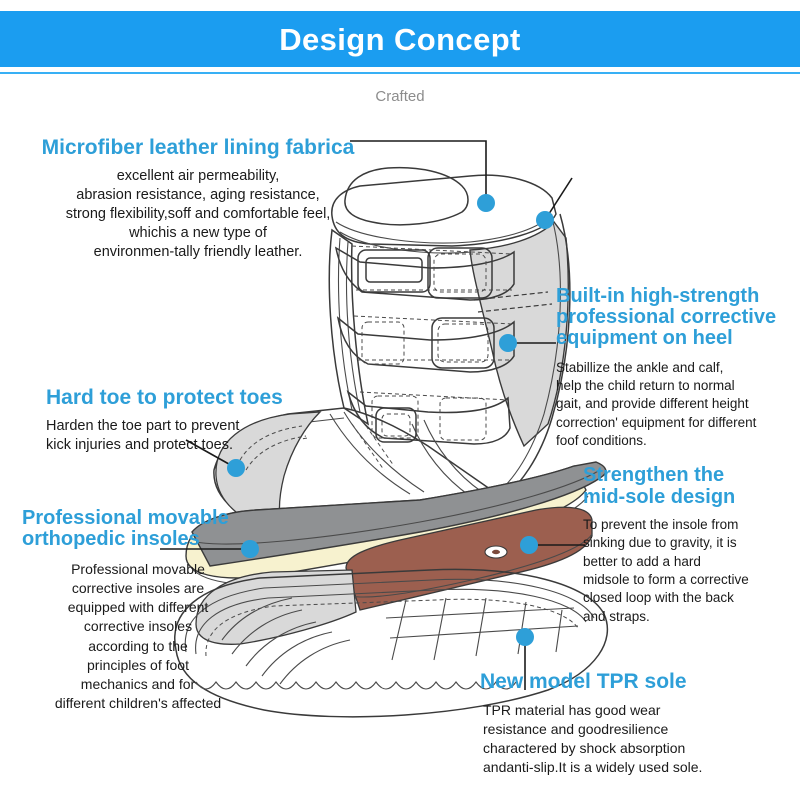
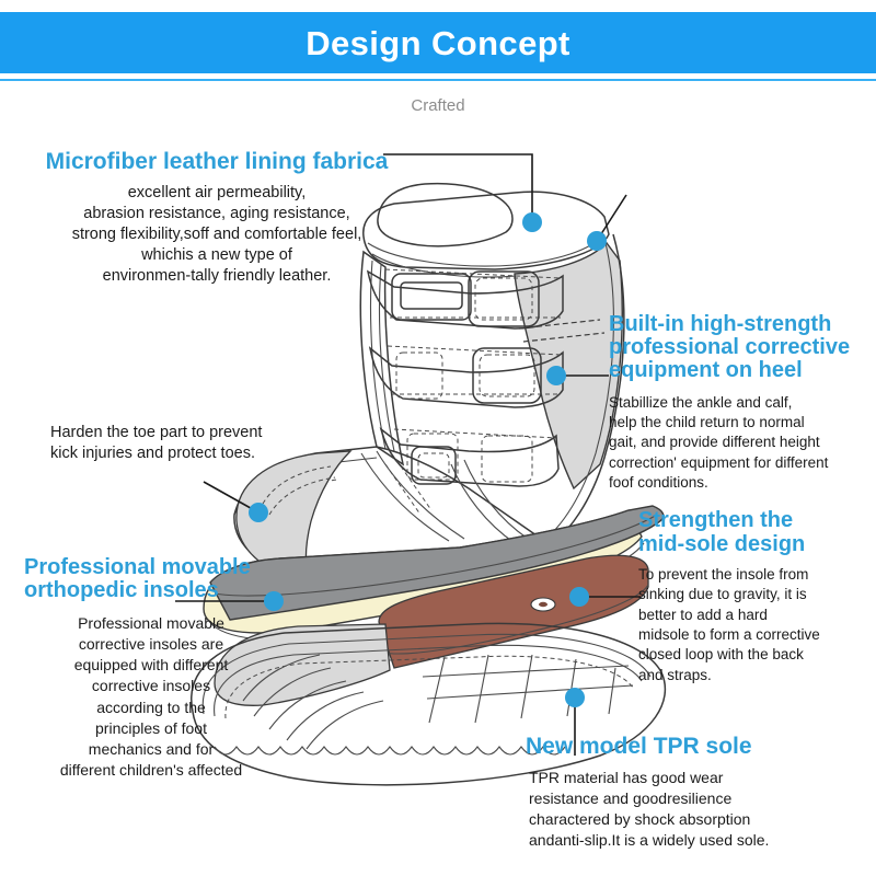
  Design Concept
  Crafted
  Microfiber leather lining fabrica
  excellent air permeability,
  abrasion resistance, aging resistance,
  strong flexibility,soff and comfortable feel,
  whichis a new type of
  environmen-tally friendly leather.
  Built-in high-strength
  professional corrective
  equipment on heel
  Stabillize the ankle and calf,
  help the child return to normal
  gait, and provide different height
  correction' equipment for different
  foof conditions.
- Hard toe to protect toes
  Harden the toe part to prevent
  kick injuries and protect toes.
  Strengthen the
  mid-sole design
  To prevent the insole from
  sinking due to gravity, it is
  better to add a hard
  midsole to form a corrective
  closed loop with the back
  and straps.
  Professional movable
  orthopedic insoles
  Professional movable
  corrective insoles are
  equipped with different
  corrective insoles
  according to the
  principles of foot
  mechanics and for
  different children's affected
  New model TPR sole
  TPR material has good wear
  resistance and goodresilience
  charactered by shock absorption
  andanti-slip.It is a widely used sole.
